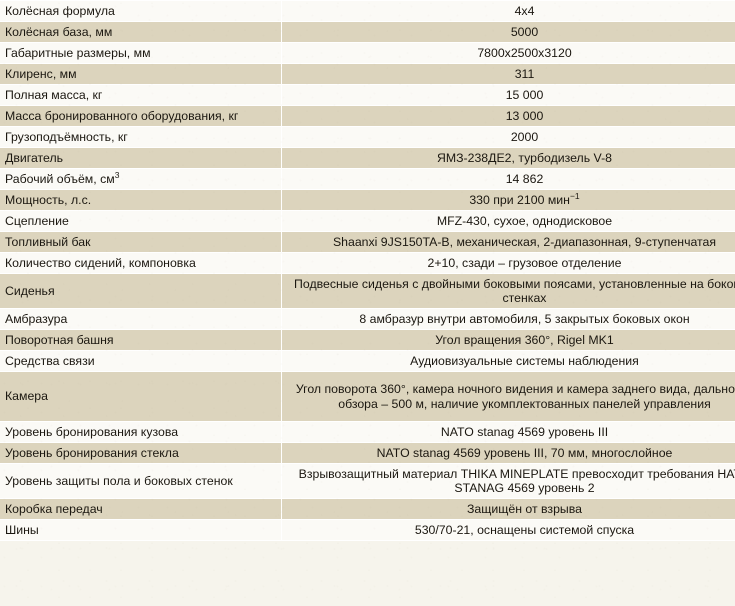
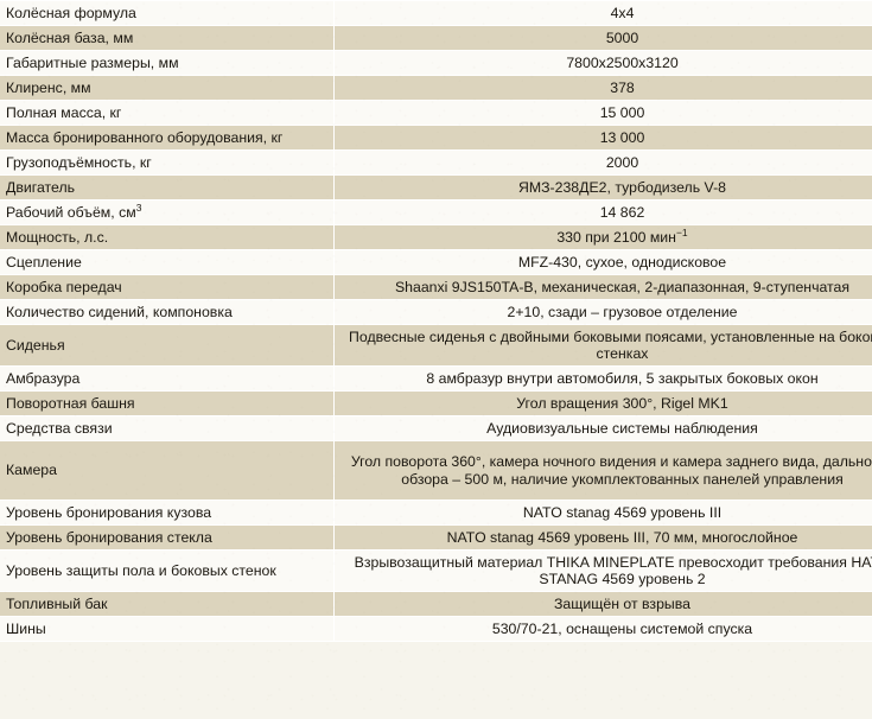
  Колёсная формула	4x4
  Колёсная база, мм	5000
  Габаритные размеры, мм	7800x2500x3120
- Клиренс, мм	311
+ Клиренс, мм	378
  Полная масса, кг	15 000
  Масса бронированного оборудования, кг	13 000
  Грузоподъёмность, кг	2000
  Двигатель	ЯМЗ-238ДЕ2, турбодизель V-8
  Рабочий объём, см3	14 862
  Мощность, л.с.	330 при 2100 мин−1
  Сцепление	MFZ-430, сухое, однодисковое
- Топливный бак	Shaanxi 9JS150TA-B, механическая, 2-диапазонная, 9-ступенчатая
+ Коробка передач	Shaanxi 9JS150TA-B, механическая, 2-диапазонная, 9-ступенчатая
  Количество сидений, компоновка	2+10, сзади – грузовое отделение
  Сиденья	Подвесные сиденья с двойными боковыми поясами, установленные на боко стенках
  Амбразура	8 амбразур внутри автомобиля, 5 закрытых боковых окон
- Поворотная башня	Угол вращения 360°, Rigel MK1
+ Поворотная башня	Угол вращения 300°, Rigel MK1
  Средства связи	Аудиовизуальные системы наблюдения
  Камера	Угол поворота 360°, камера ночного видения и камера заднего вида, дально обзора – 500 м, наличие укомплектованных панелей управления
  Уровень бронирования кузова	NATO stanag 4569 уровень III
  Уровень бронирования стекла	NATO stanag 4569 уровень III, 70 мм, многослойное
  Уровень защиты пола и боковых стенок	Взрывозащитный материал THIKA MINEPLATE превосходит требования HA STANAG 4569 уровень 2
- Коробка передач	Защищён от взрыва
+ Топливный бак	Защищён от взрыва
  Шины	530/70-21, оснащены системой спуска
